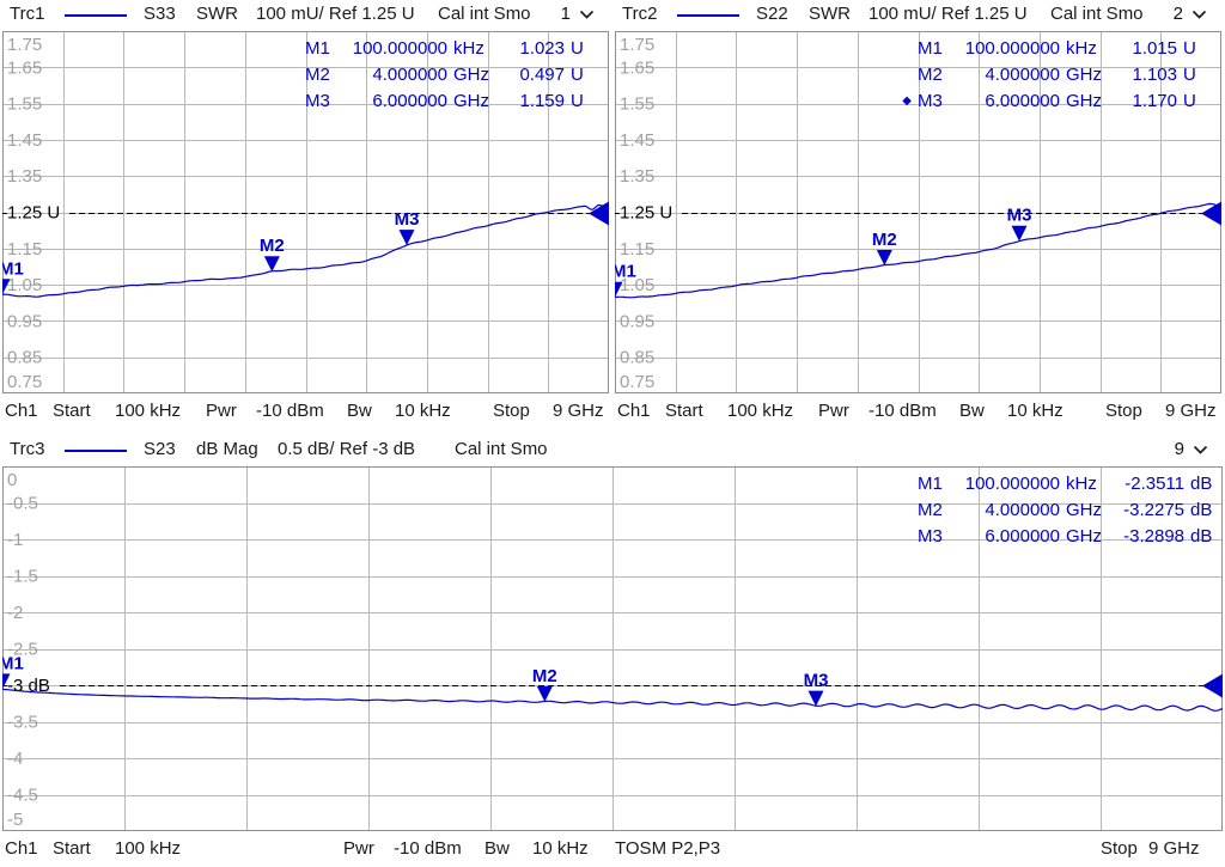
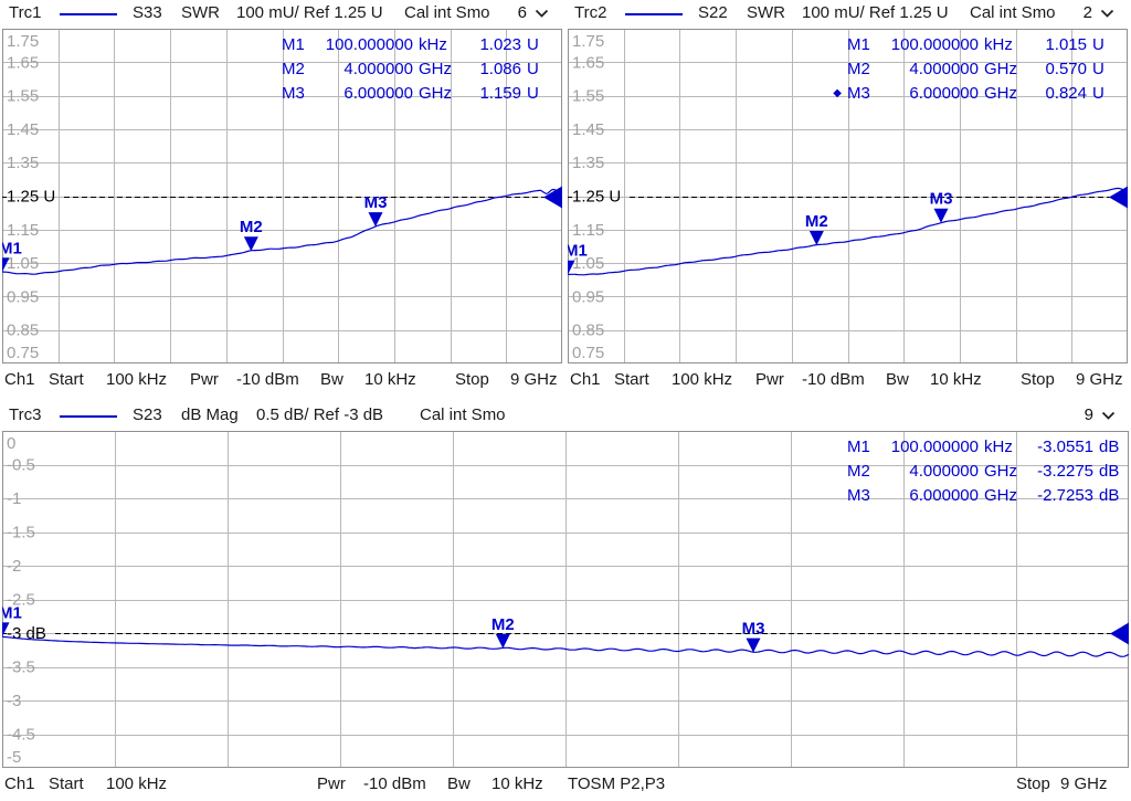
  Trc1
  S33
  SWR
  100 mU/ Ref 1.25 U
  Cal int Smo
- 1
+ 6
  1.75
  1.65
  1.55
  1.45
  1.35
  1.25 U
  1.15
  1.05
  0.95
  0.85
  0.75
  M1
  M2
  M3
  M1
  100.000000
  kHz
  1.023
  U
  M2
  4.000000
  GHz
- 0.497
+ 1.086
  U
  M3
  6.000000
  GHz
  1.159
  U
  Ch1
  Start
  100 kHz
  Pwr
  -10 dBm
  Bw
  10 kHz
  Stop
  9 GHz
  Trc2
  S22
  SWR
  100 mU/ Ref 1.25 U
  Cal int Smo
  2
  1.75
  1.65
  1.55
  1.45
  1.35
  1.25 U
  1.15
  1.05
  0.95
  0.85
  0.75
  M1
  M2
  M3
  M1
  100.000000
  kHz
  1.015
  U
  M2
  4.000000
  GHz
- 1.103
+ 0.570
  U
  ◆
  M3
  6.000000
  GHz
- 1.170
+ 0.824
  U
  Ch1
  Start
  100 kHz
  Pwr
  -10 dBm
  Bw
  10 kHz
  Stop
  9 GHz
  Trc3
  S23
  dB Mag
  0.5 dB/ Ref -3 dB
  Cal int Smo
  9
  0
  -0.5
  -1
  -1.5
  -2
  -2.5
  -3 dB
  -3.5
- -4
+ -3
  -4.5
  -5
  M1
  M2
  M3
  M1
  100.000000
  kHz
- -2.3511
+ -3.0551
  dB
  M2
  4.000000
  GHz
  -3.2275
  dB
  M3
  6.000000
  GHz
- -3.2898
+ -2.7253
  dB
  Ch1
  Start
  100 kHz
  Pwr
  -10 dBm
  Bw
  10 kHz
  TOSM P2,P3
  Stop
  9 GHz
